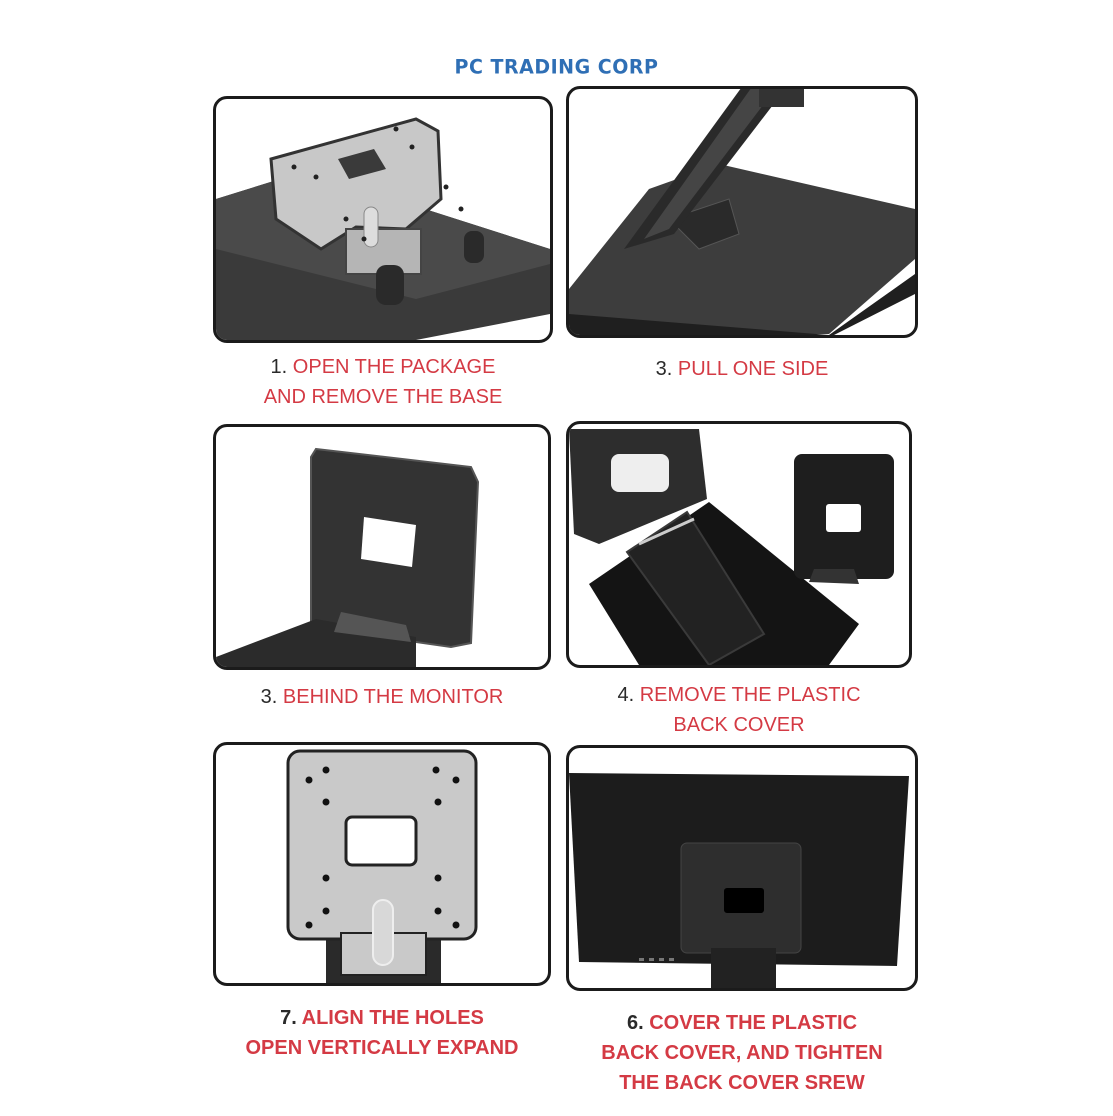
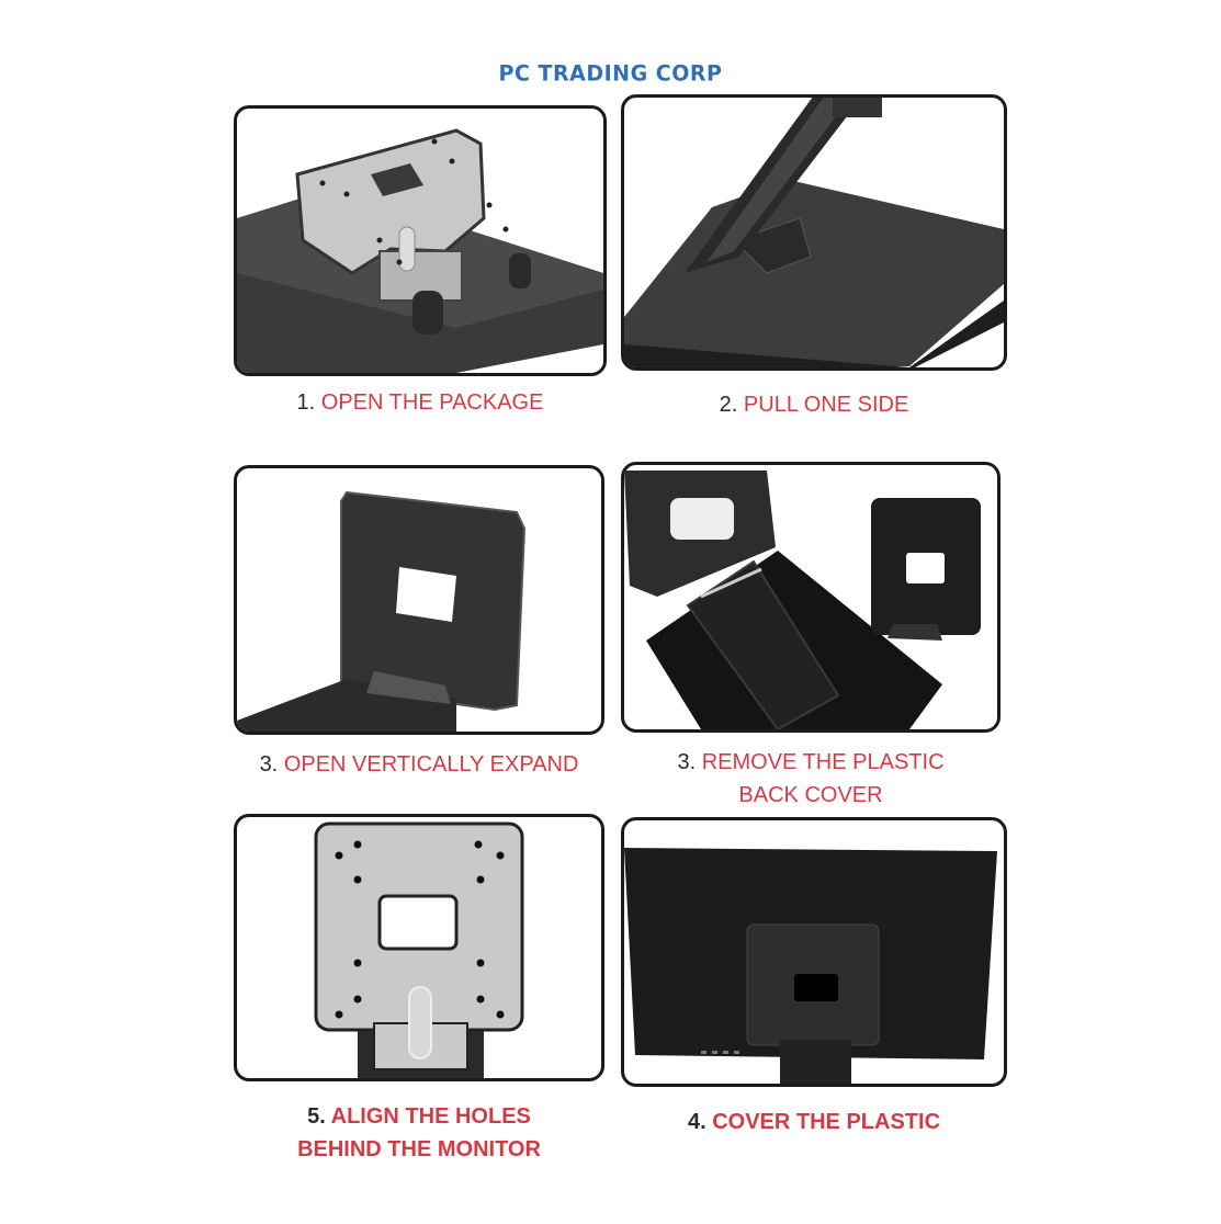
  PC TRADING CORP
  1. OPEN THE PACKAGE
- AND REMOVE THE BASE
- 3. PULL ONE SIDE
+ 2. PULL ONE SIDE
- 3. BEHIND THE MONITOR
+ 3. OPEN VERTICALLY EXPAND
- 4. REMOVE THE PLASTIC
+ 3. REMOVE THE PLASTIC
  BACK COVER
- 7. ALIGN THE HOLES
+ 5. ALIGN THE HOLES
- OPEN VERTICALLY EXPAND
+ BEHIND THE MONITOR
- 6. COVER THE PLASTIC
+ 4. COVER THE PLASTIC
- BACK COVER, AND TIGHTEN
- THE BACK COVER SREW
